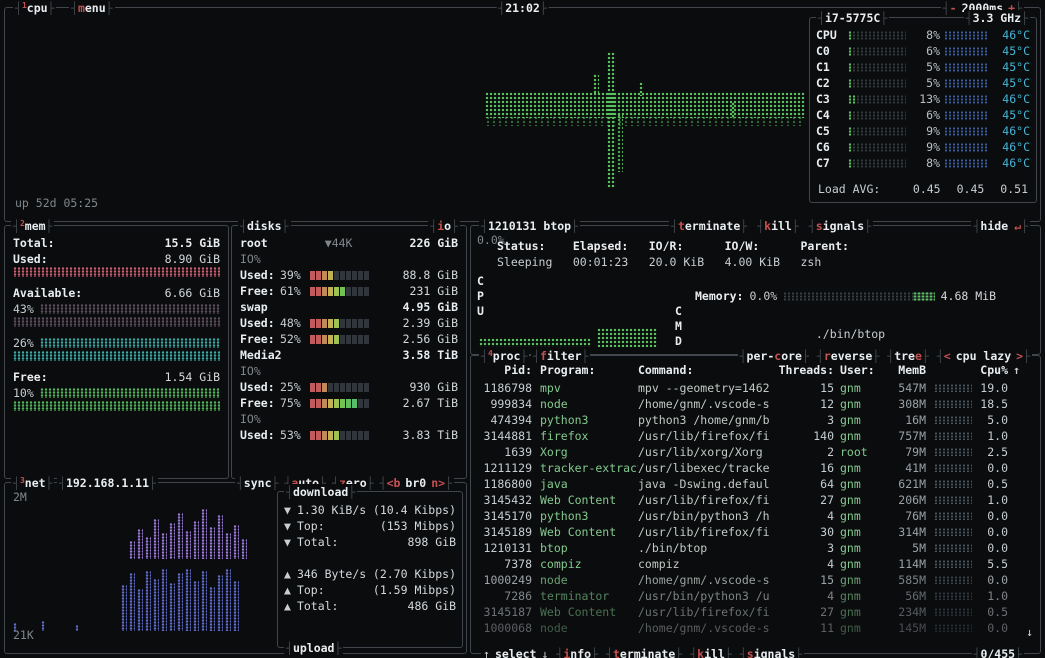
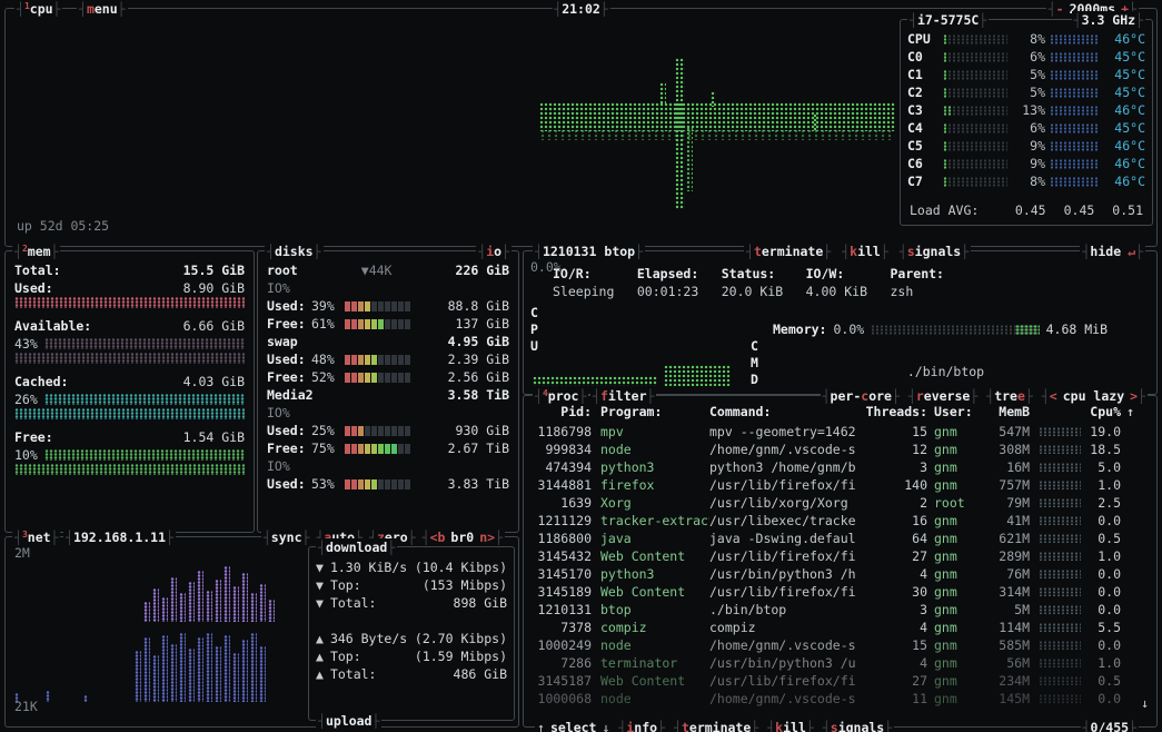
  1
  cpu
  m
  enu
  21:02
  -
  2000ms
  +
  up 52d 05:25
  i7-5775C
  3.3 GHz
  CPU
  8%
  46°C
  C0
  6%
  45°C
  C1
  5%
  45°C
  C2
  5%
  45°C
  C3
  13%
  46°C
  C4
  6%
  45°C
  C5
  9%
  46°C
  C6
  9%
  46°C
  C7
  8%
  46°C
  Load AVG:
  0.45
  0.45
  0.51
  2
  mem
  Total:
  15.5 GiB
  Used:
  8.90 GiB
  Available:
  6.66 GiB
  43%
+ Cached:
+ 4.03 GiB
  26%
  Free:
  1.54 GiB
  10%
  disks
  i
  o
  root
  ▼44K
  226 GiB
  IO%
  Used:
  39%
  88.8 GiB
  Free:
  61%
- 231 GiB
+ 137 GiB
  swap
  4.95 GiB
  Used:
  48%
  2.39 GiB
  Free:
  52%
  2.56 GiB
  Media2
  3.58 TiB
  IO%
  Used:
  25%
  930 GiB
  Free:
  75%
  2.67 TiB
  IO%
  Used:
  53%
  3.83 TiB
  3
  net
  192.168.1.11
  sync
  a
  uto
  z
  ero
  <b
  br0
  n>
  2M
  21K
  download
  ▼
  1.30 KiB/s
  (10.4 Kibps)
  ▼
  Top:
  (153 Mibps)
  ▼
  Total:
  898 GiB
  ▲
  346 Byte/s
  (2.70 Kibps)
  ▲
  Top:
  (1.59 Mibps)
  ▲
  Total:
  486 GiB
  upload
  1210131
  btop
  t
  erminate
  k
  ill
  s
  ignals
  hide
  ↵
  0.0%
  C
  P
  U
- Status:
+ IO/R:
  Sleeping
  Elapsed:
  00:01:23
- IO/R:
+ Status:
  20.0 KiB
  IO/W:
  4.00 KiB
  Parent:
  zsh
  Memory:
  0.0%
  4.68 MiB
  C
  M
  D
  ./bin/btop
  4
  proc
  f
  ilter
  per-
  c
  ore
  r
  everse
  tre
  e
  <
  cpu lazy
  >
  Pid:
  Program:
  Command:
  Threads:
  User:
  MemB
  Cpu%
  ↑
  1186798
  mpv
  mpv --geometry=1462
  15
  gnm
  547M
  19.0
  999834
  node
  /home/gnm/.vscode-s
  12
  gnm
  308M
  18.5
  474394
  python3
  python3 /home/gnm/b
  3
  gnm
  16M
  5.0
  3144881
  firefox
  /usr/lib/firefox/fi
  140
  gnm
  757M
  1.0
  1639
  Xorg
  /usr/lib/xorg/Xorg
  2
  root
  79M
  2.5
  1211129
  tracker-extrac
  /usr/libexec/tracke
  16
  gnm
  41M
  0.0
  1186800
  java
  java -Dswing.defaul
  64
  gnm
  621M
  0.5
  3145432
  Web Content
  /usr/lib/firefox/fi
  27
  gnm
- 206M
+ 289M
  1.0
  3145170
  python3
  /usr/bin/python3 /h
  4
  gnm
  76M
  0.0
  3145189
  Web Content
  /usr/lib/firefox/fi
  30
  gnm
  314M
  0.0
  1210131
  btop
  ./bin/btop
  3
  gnm
  5M
  0.0
  7378
  compiz
  compiz
  4
  gnm
  114M
  5.5
  1000249
  node
  /home/gnm/.vscode-s
  15
  gnm
  585M
  0.0
  7286
  terminator
  /usr/bin/python3 /u
  4
  gnm
  56M
  1.0
  3145187
  Web Content
  /usr/lib/firefox/fi
  27
  gnm
  234M
  0.5
  1000068
  node
  /home/gnm/.vscode-s
  11
  gnm
  145M
  0.0
  ↓
  ↑
  select
  ↓
  i
  nfo
  t
  erminate
  k
  ill
  s
  ignals
  0/455
